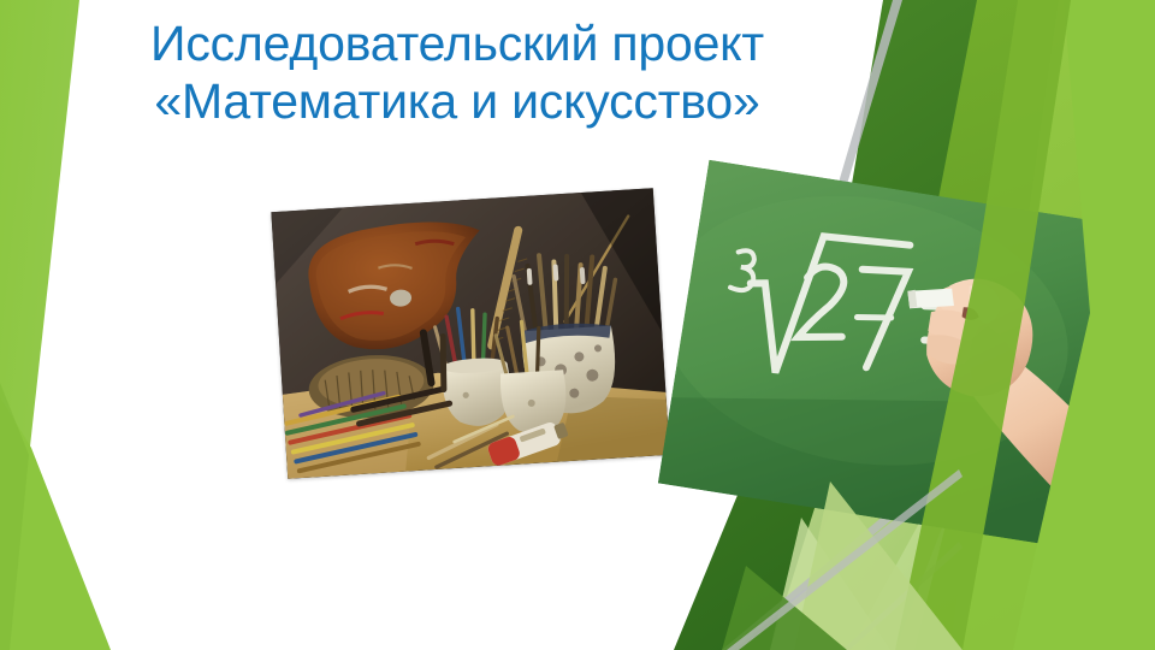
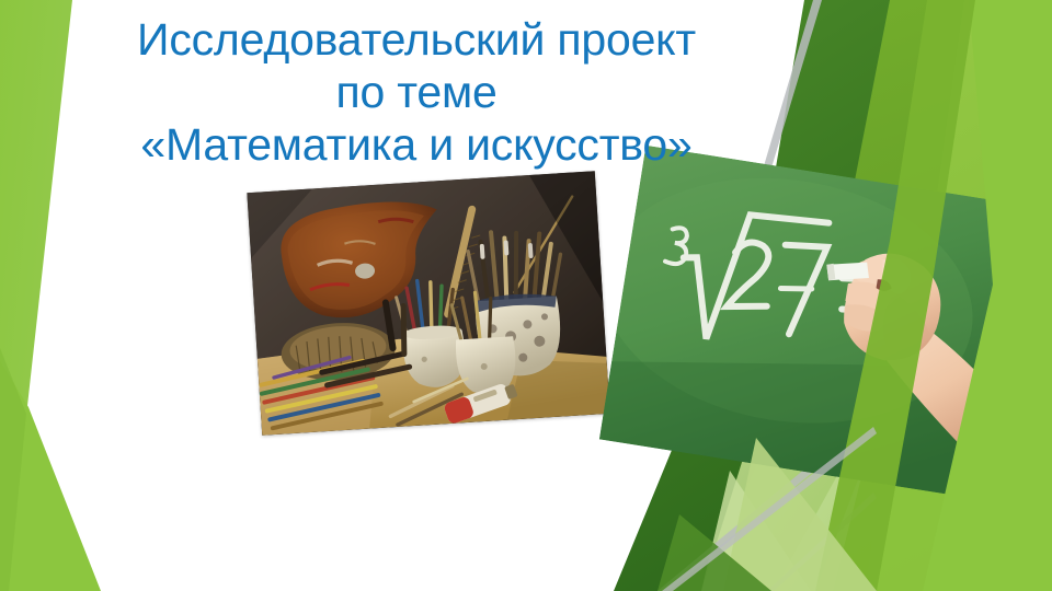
  Исследовательский проект
+ по теме
  «Математика и искусство»
